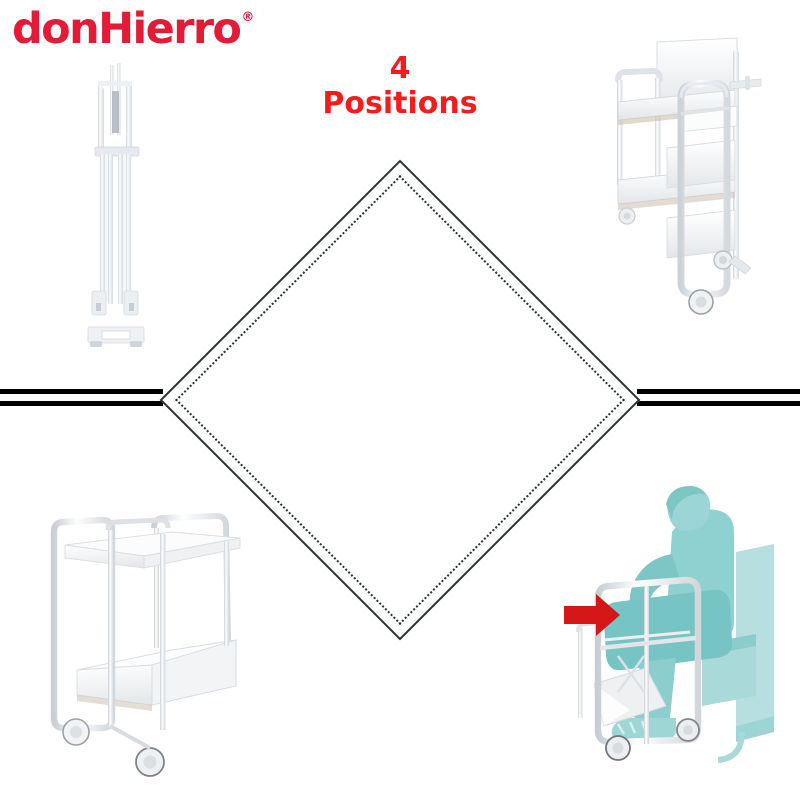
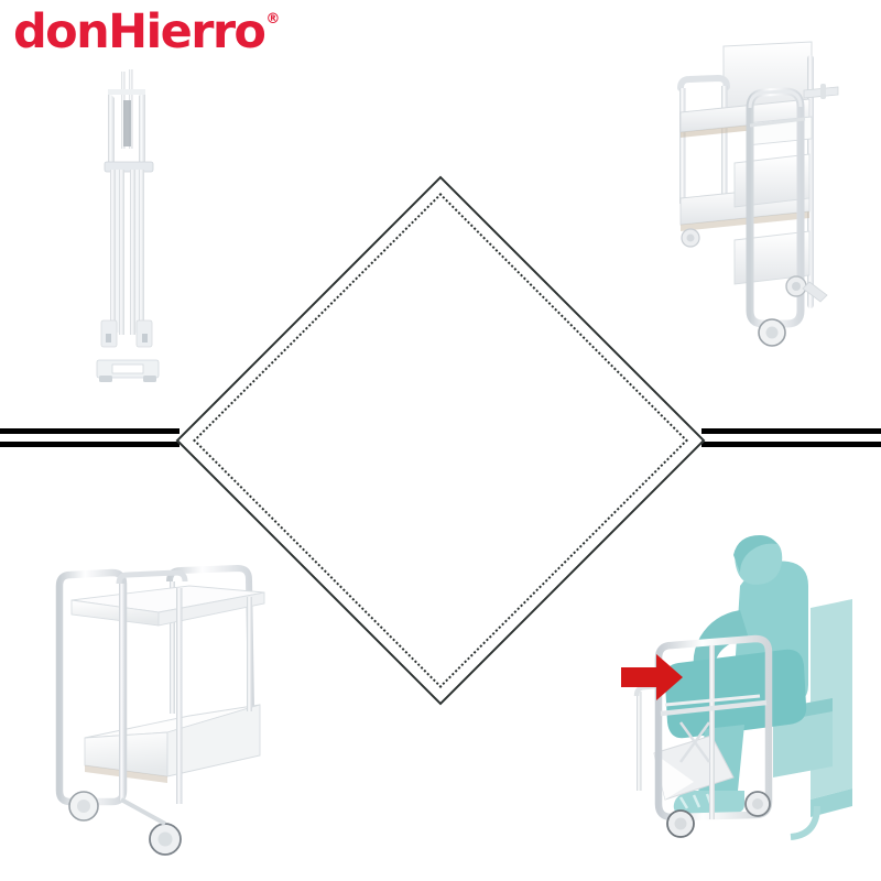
  donHierro
  ®
- 4
- Positions
